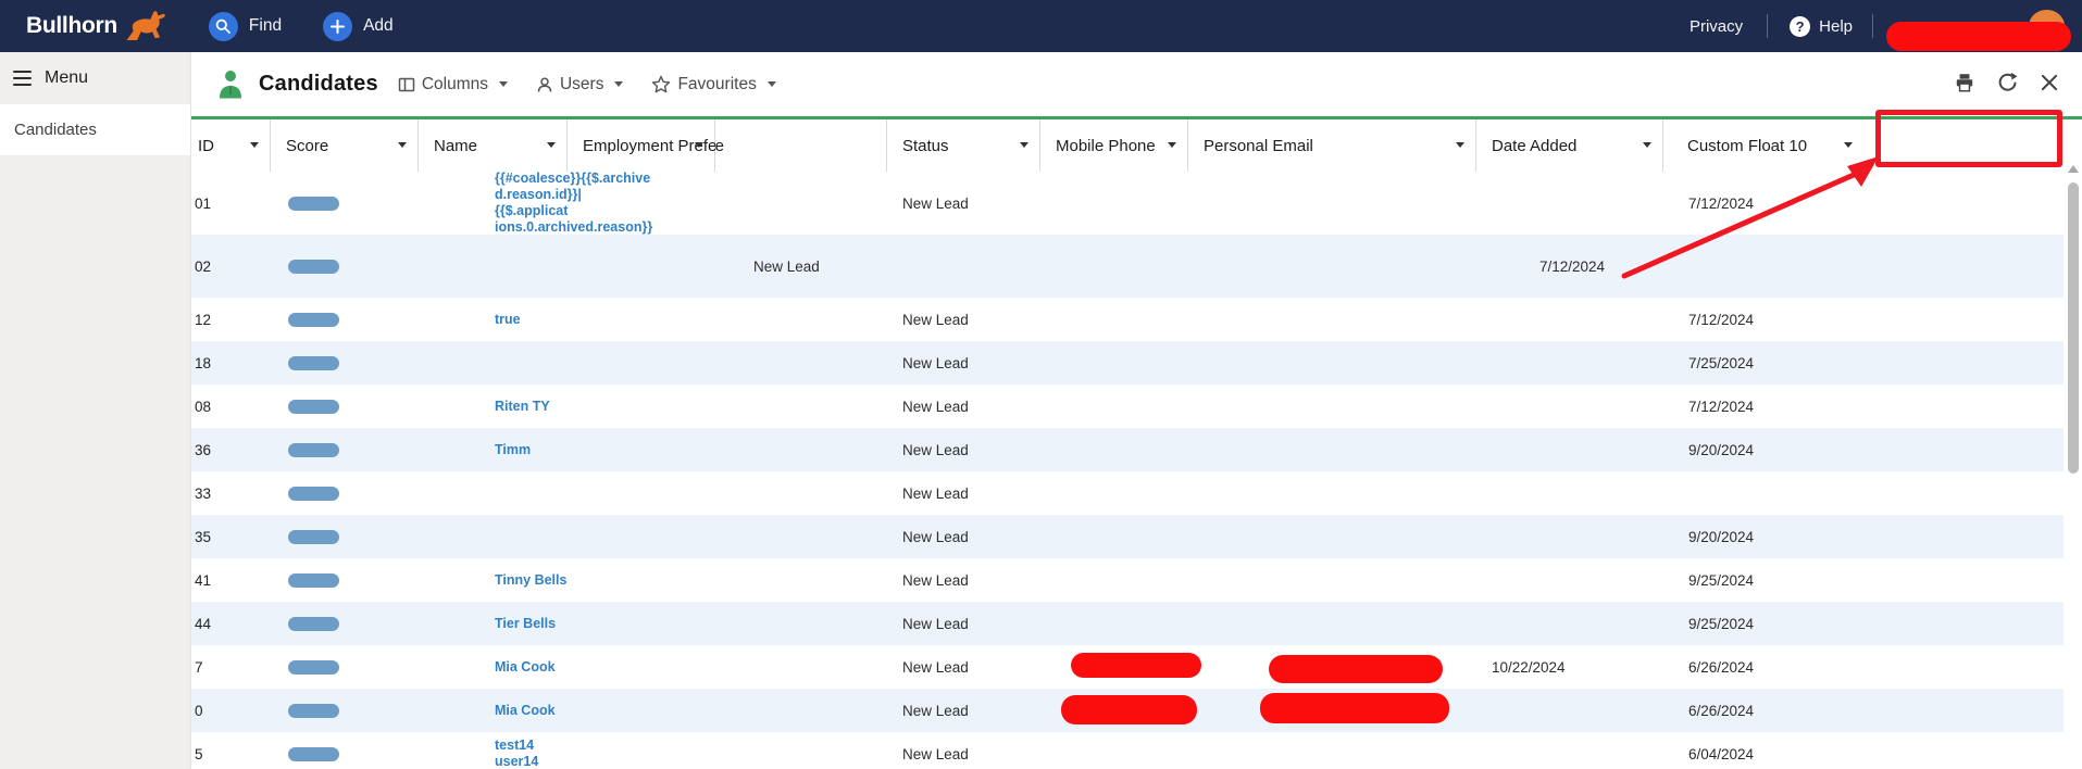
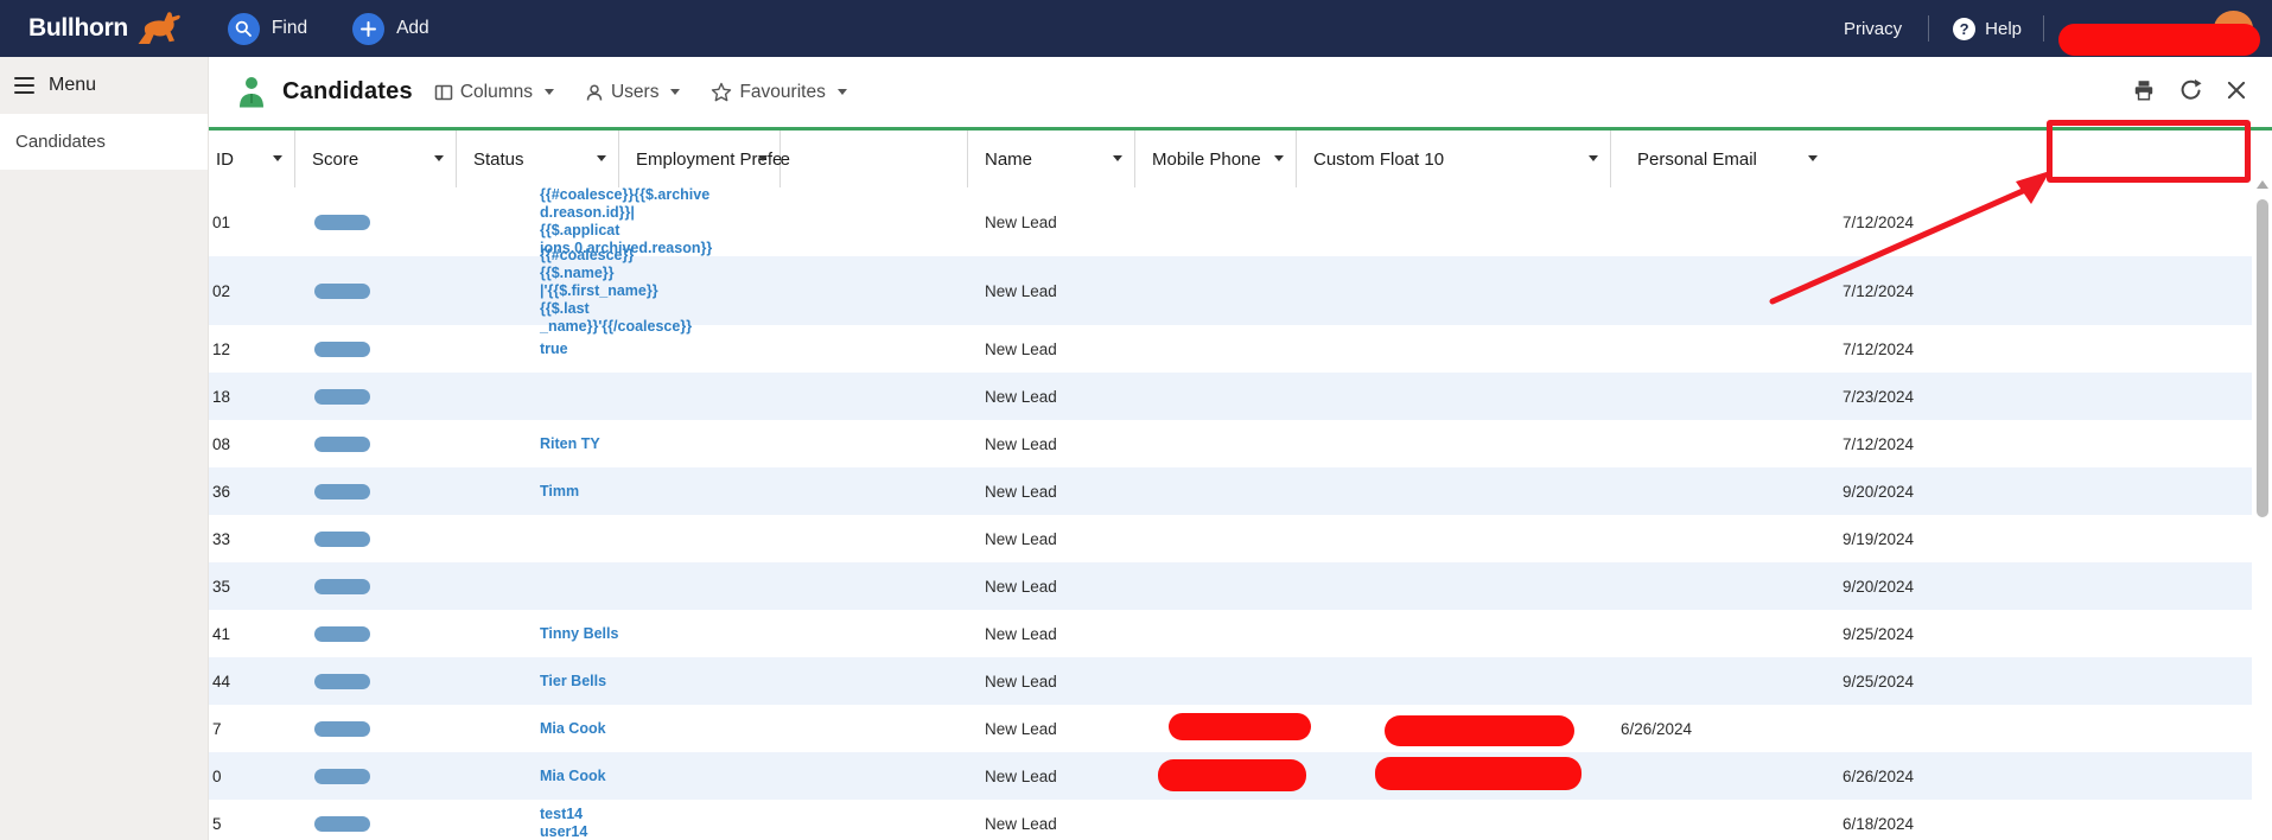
  Bullhorn
  Find
  Add
  Privacy
  ?
  Help
  Menu
  Candidates
  Candidates
  Columns
  Users
  Favourites
  ID
  Score
- Name
+ Status
  Employment Prefe
  e
- Status
+ Name
  Mobile Phone
- Personal Email
+ Custom Float 10
- Date Added
- Custom Float 10
+ Personal Email
  01
  {{#coalesce}}{{$.archive
  d.reason.id}}|{{$.applicat
  ions.0.archived.reason}}
  New Lead
  7/12/2024
  02
+ {{#coalesce}}{{$.name}}
+ |'{{$.first_name}} {{$.last
+ _name}}'{{/coalesce}}
  New Lead
  7/12/2024
  12
  true
  New Lead
  7/12/2024
  18
  New Lead
- 7/25/2024
+ 7/23/2024
  08
  Riten TY
  New Lead
  7/12/2024
  36
  Timm
  New Lead
  9/20/2024
  33
  New Lead
+ 9/19/2024
  35
  New Lead
  9/20/2024
  41
  Tinny Bells
  New Lead
  9/25/2024
  44
  Tier Bells
  New Lead
  9/25/2024
  7
  Mia Cook
  New Lead
- 10/22/2024
  6/26/2024
  0
  Mia Cook
  New Lead
  6/26/2024
  5
  test14 user14
  New Lead
- 6/04/2024
+ 6/18/2024
